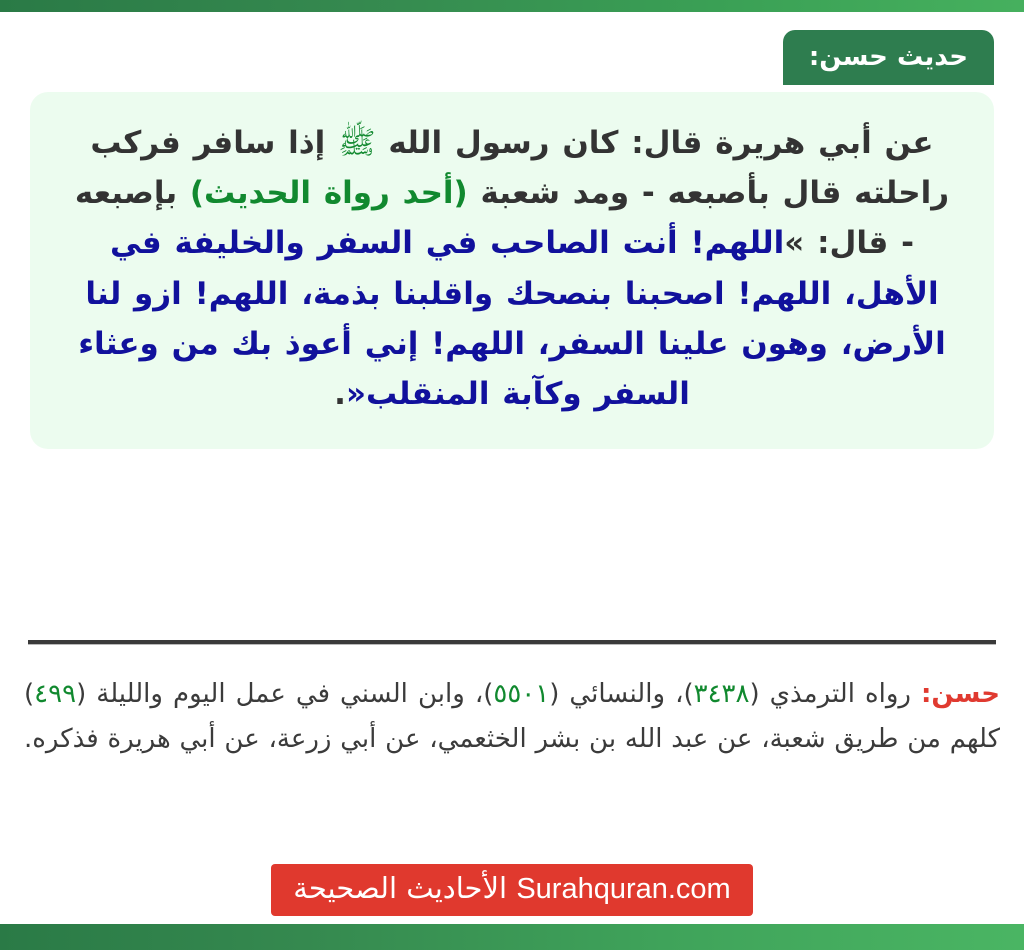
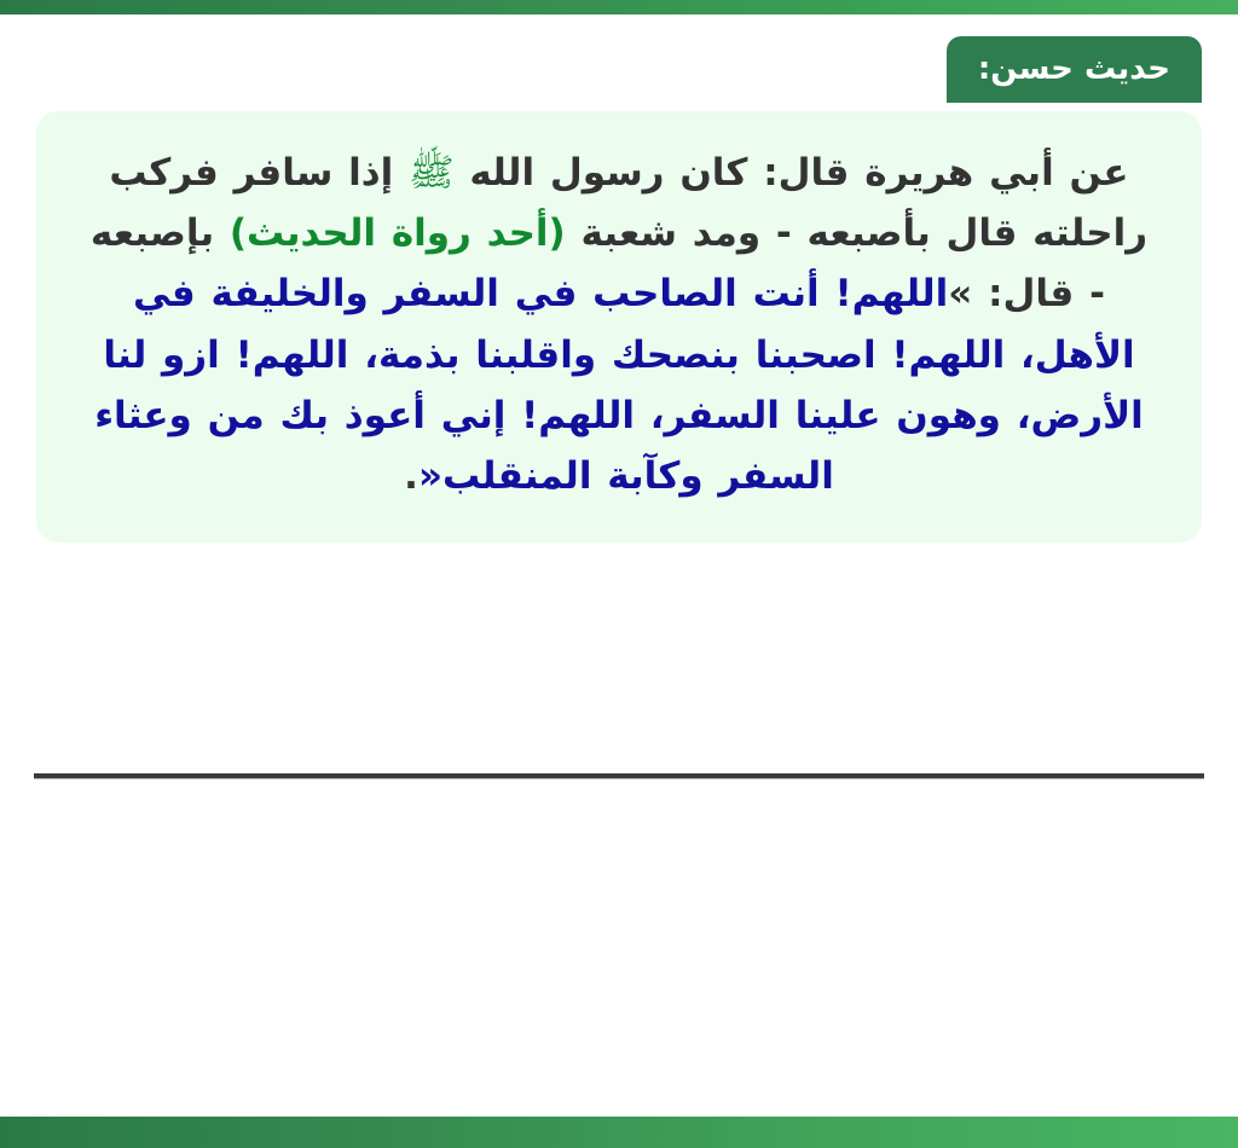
  حديث حسن:
  عن أبي هريرة قال: كان رسول الله ﷺ إذا سافر فركب راحلته قال بأصبعه - ومد شعبة (أحد رواة الحديث) بإصبعه - قال: »اللهم! أنت الصاحب في السفر والخليفة في الأهل، اللهم! اصحبنا بنصحك واقلبنا بذمة، اللهم! ازو لنا الأرض، وهون علينا السفر، اللهم! إني أعوذ بك من وعثاء السفر وكآبة المنقلب«.
- حسن: رواه الترمذي (٣٤٣٨)، والنسائي (٥٥٠١)، وابن السني في عمل اليوم والليلة (٤٩٩) كلهم من طريق شعبة، عن عبد الله بن بشر الخثعمي، عن أبي زرعة، عن أبي هريرة فذكره.
- Surahquran.com الأحاديث الصحيحة
